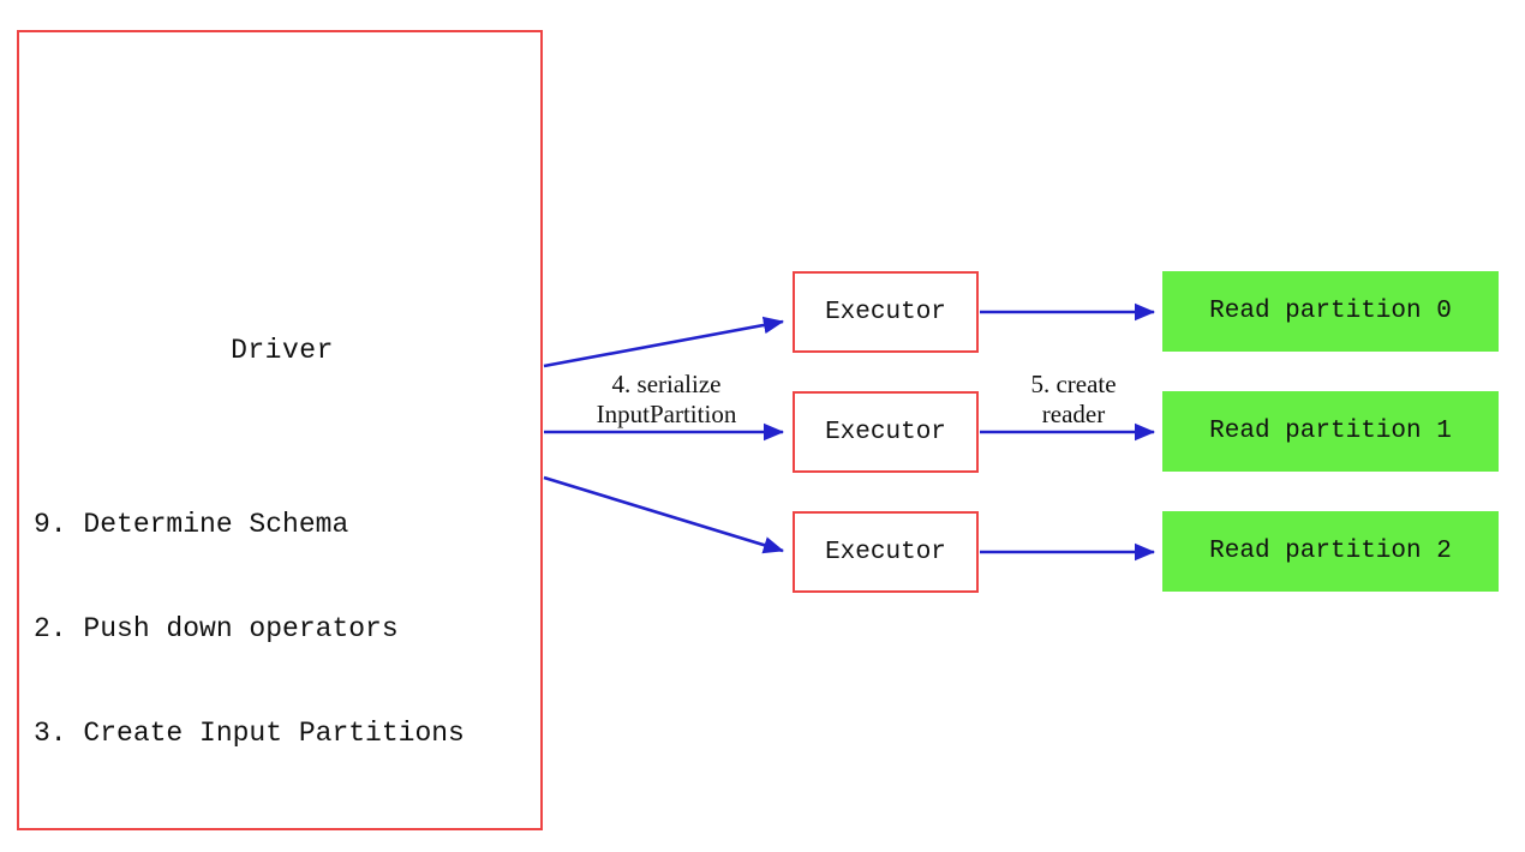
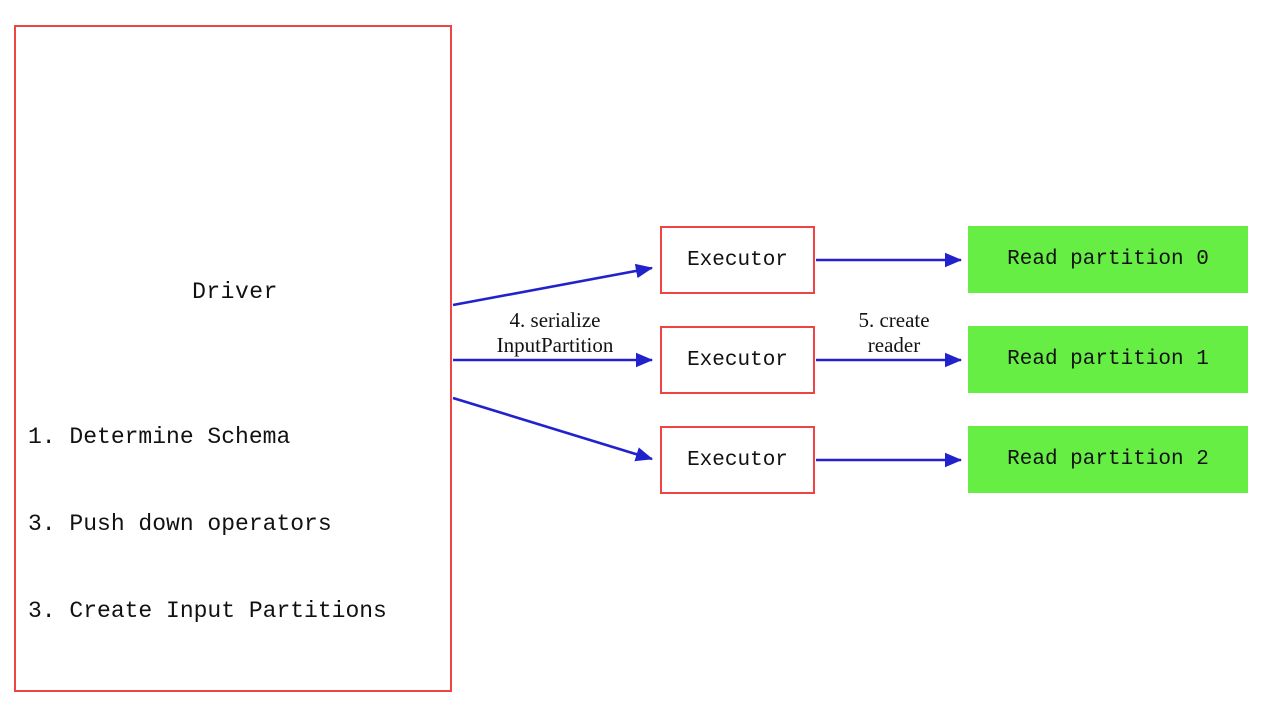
  Driver
- 9. Determine Schema
+ 1. Determine Schema
- 2. Push down operators
+ 3. Push down operators
  3. Create Input Partitions
  Executor
  Executor
  Executor
  Read partition 0
  Read partition 1
  Read partition 2
  4. serialize
  InputPartition
  5. create
  reader
